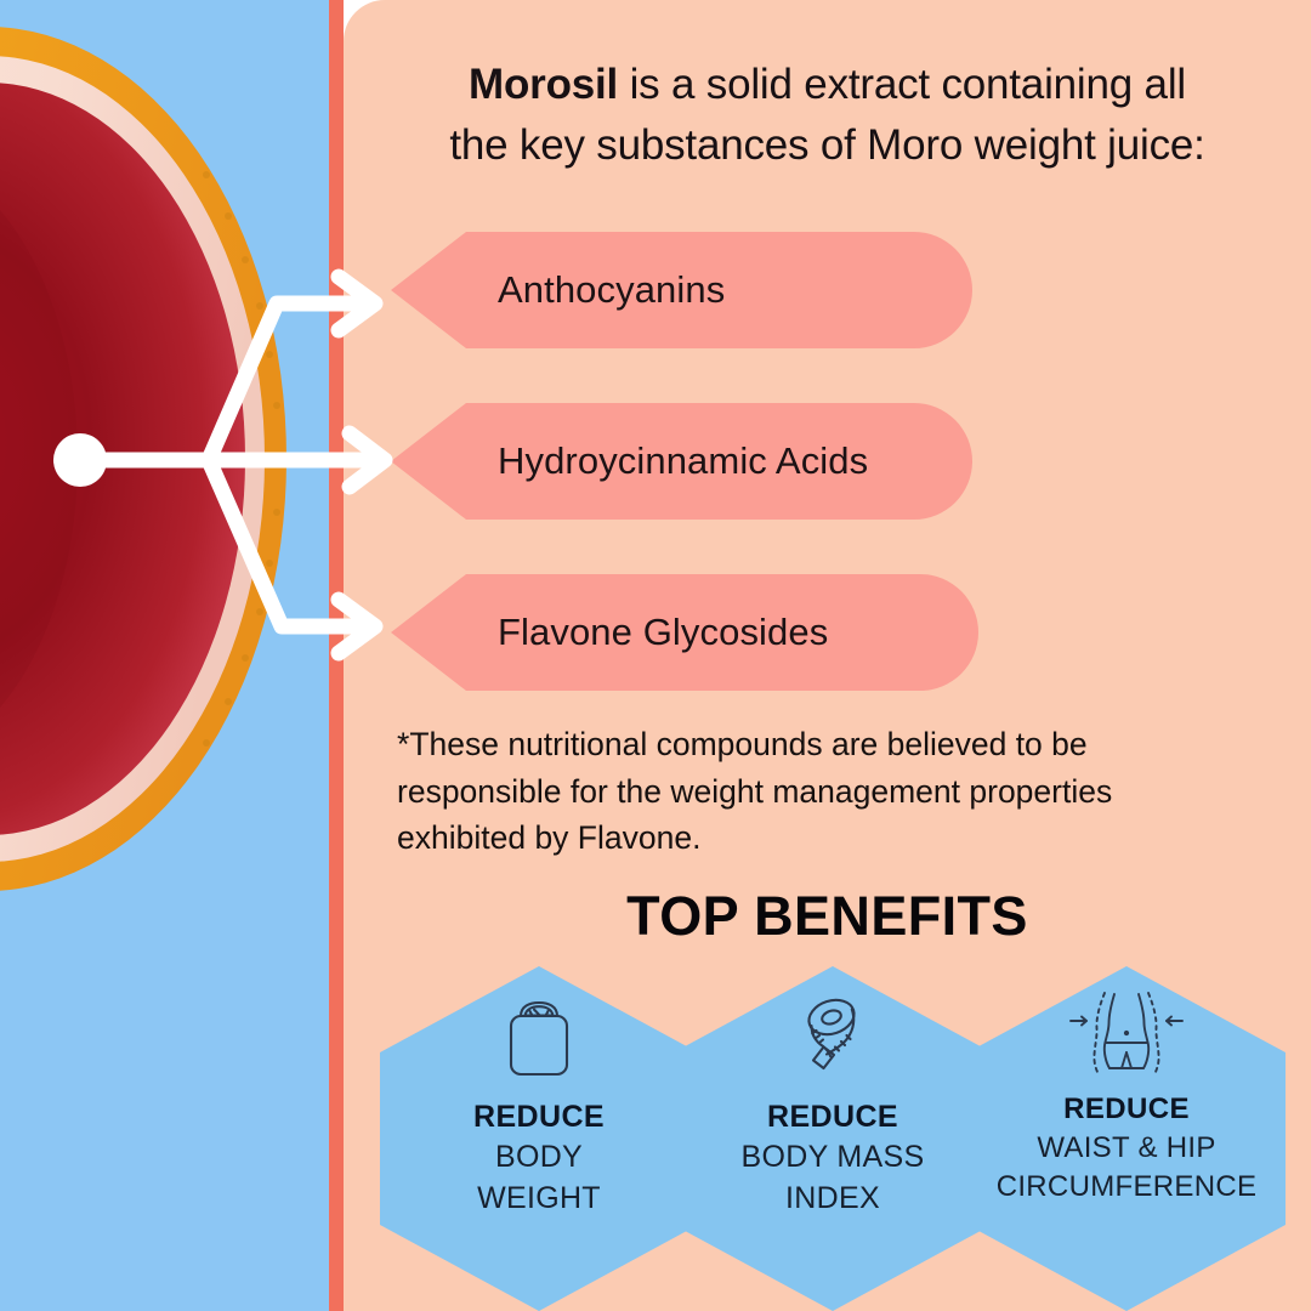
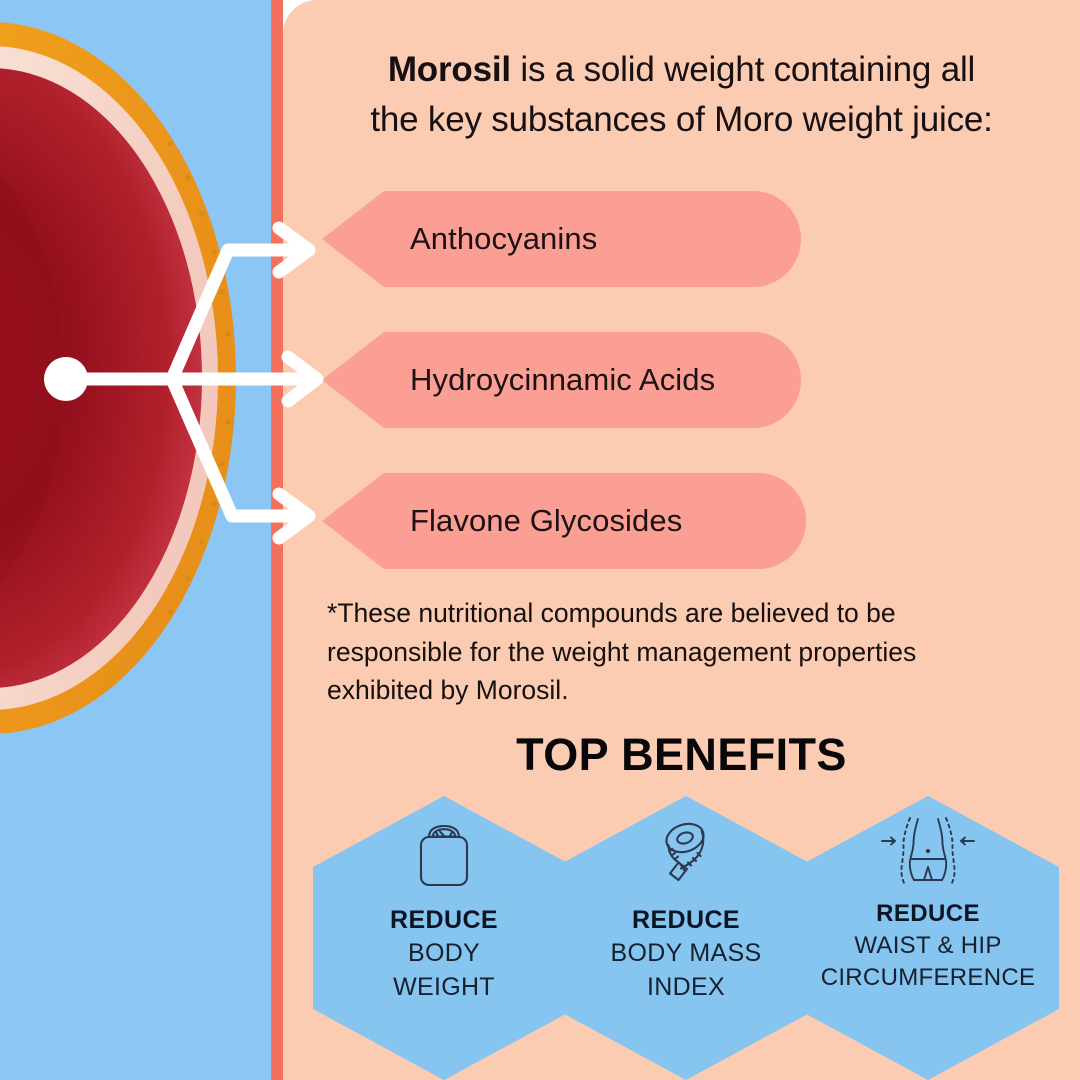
- Morosil is a solid extract containing all
+ Morosil is a solid weight containing all
  the key substances of Moro weight juice:
  Anthocyanins
  Hydroycinnamic Acids
  Flavone Glycosides
- *These nutritional compounds are believed to be responsible for the weight management properties exhibited by Flavone.
+ *These nutritional compounds are believed to be responsible for the weight management properties exhibited by Morosil.
  TOP BENEFITS
  REDUCE
  BODY
  WEIGHT
  REDUCE
  BODY MASS
  INDEX
  REDUCE
  WAIST & HIP
  CIRCUMFERENCE
